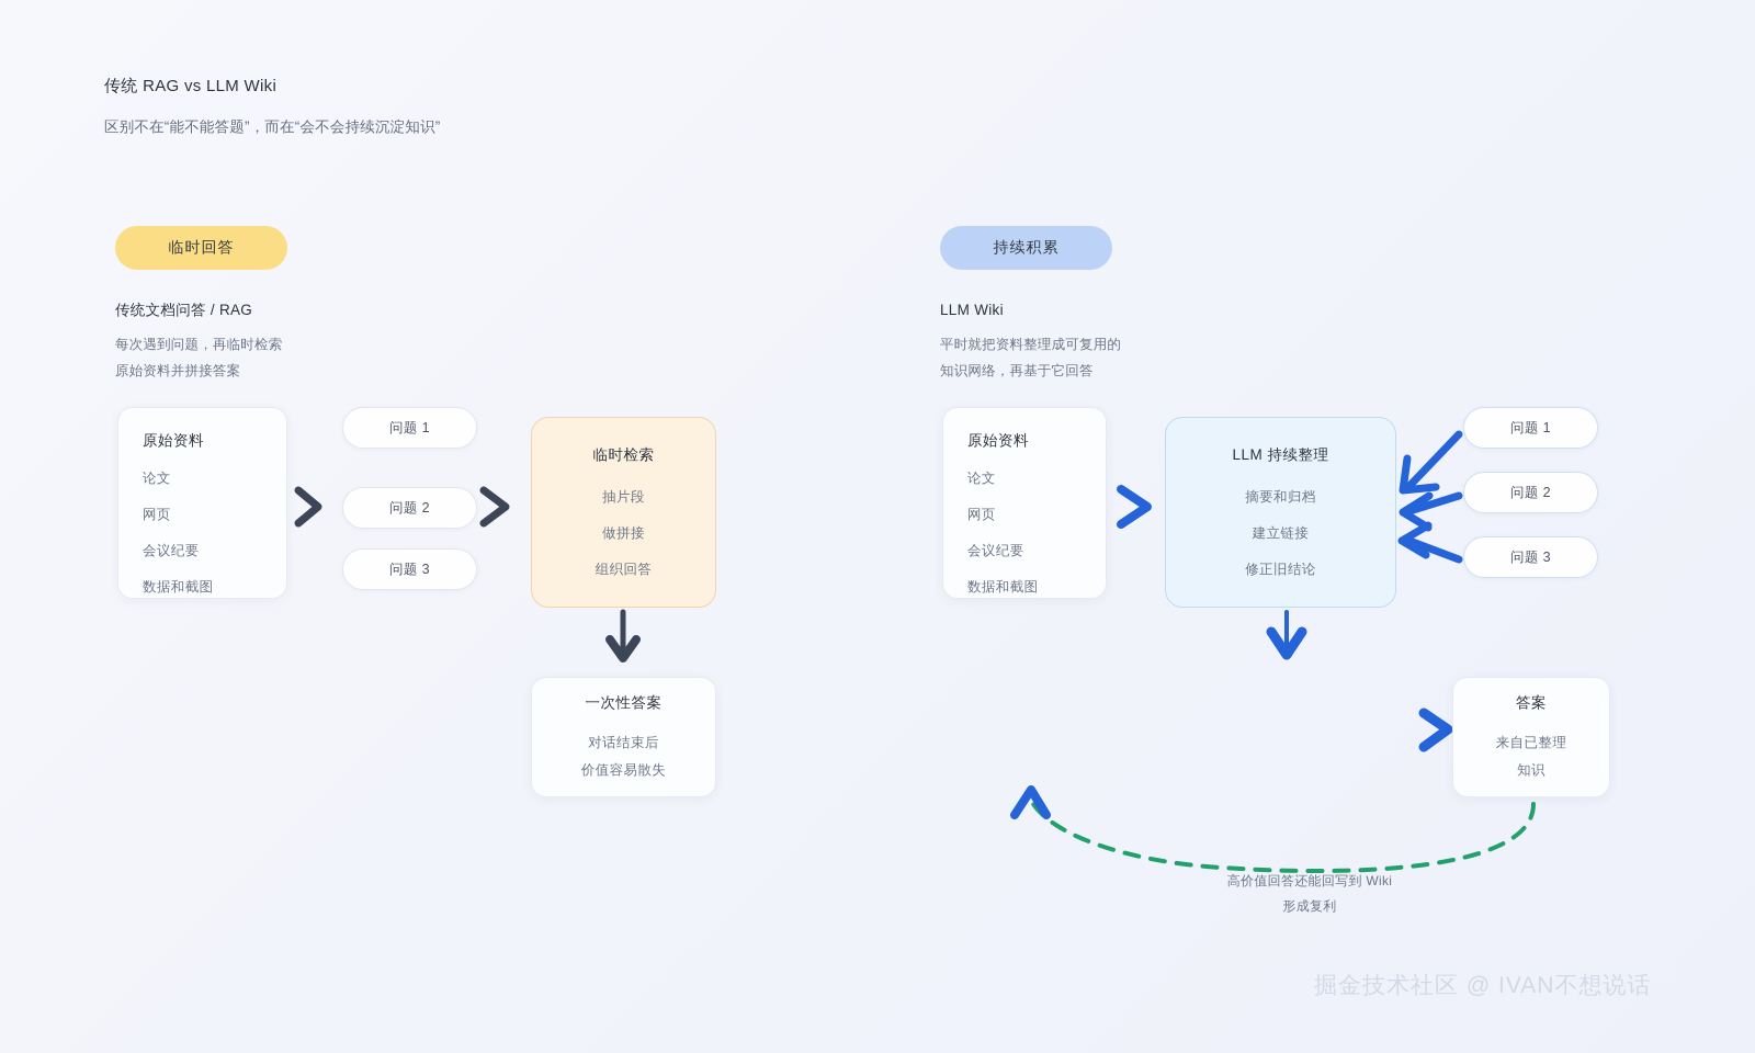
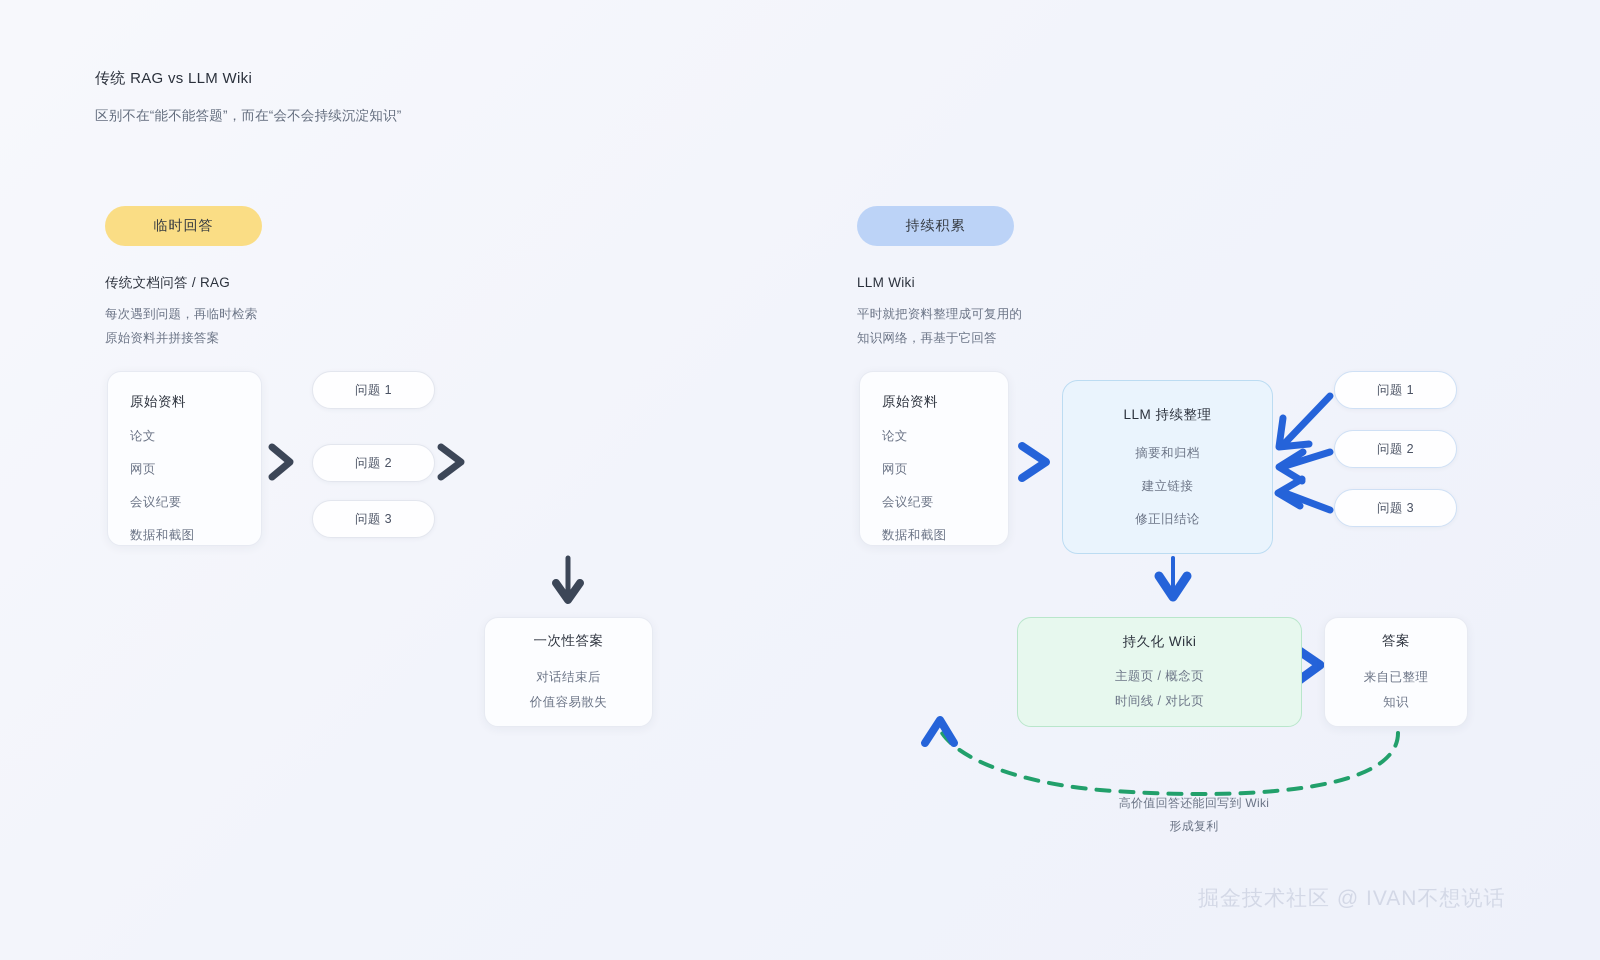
  传统 RAG vs LLM Wiki
  区别不在“能不能答题”，而在“会不会持续沉淀知识”
  临时回答
  传统文档问答 / RAG
  每次遇到问题，再临时检索
  原始资料并拼接答案
  原始资料
  论文
  网页
  会议纪要
  数据和截图
  问题 1
  问题 2
  问题 3
- 临时检索
- 抽片段
- 做拼接
- 组织回答
  一次性答案
  对话结束后
  价值容易散失
  持续积累
  LLM Wiki
  平时就把资料整理成可复用的
  知识网络，再基于它回答
  原始资料
  论文
  网页
  会议纪要
  数据和截图
  LLM 持续整理
  摘要和归档
  建立链接
  修正旧结论
  问题 1
  问题 2
  问题 3
+ 持久化 Wiki
+ 主题页 / 概念页
+ 时间线 / 对比页
  答案
  来自已整理
  知识
  高价值回答还能回写到 Wiki
  形成复利
  掘金技术社区 @ IVAN不想说话
